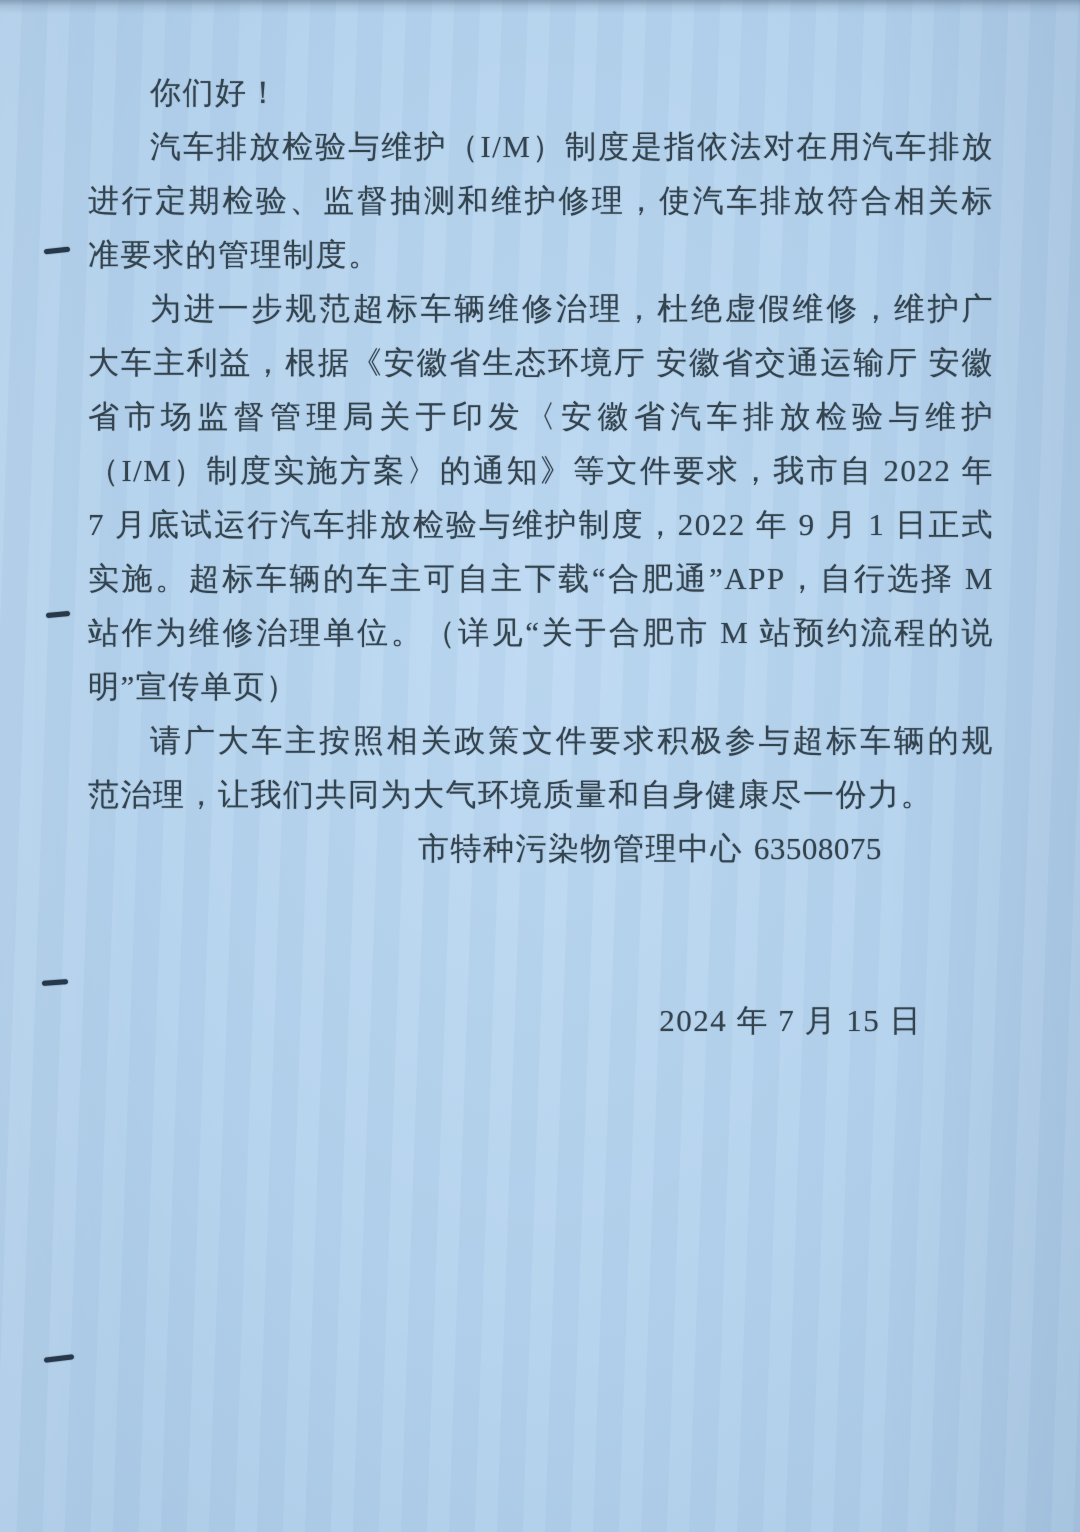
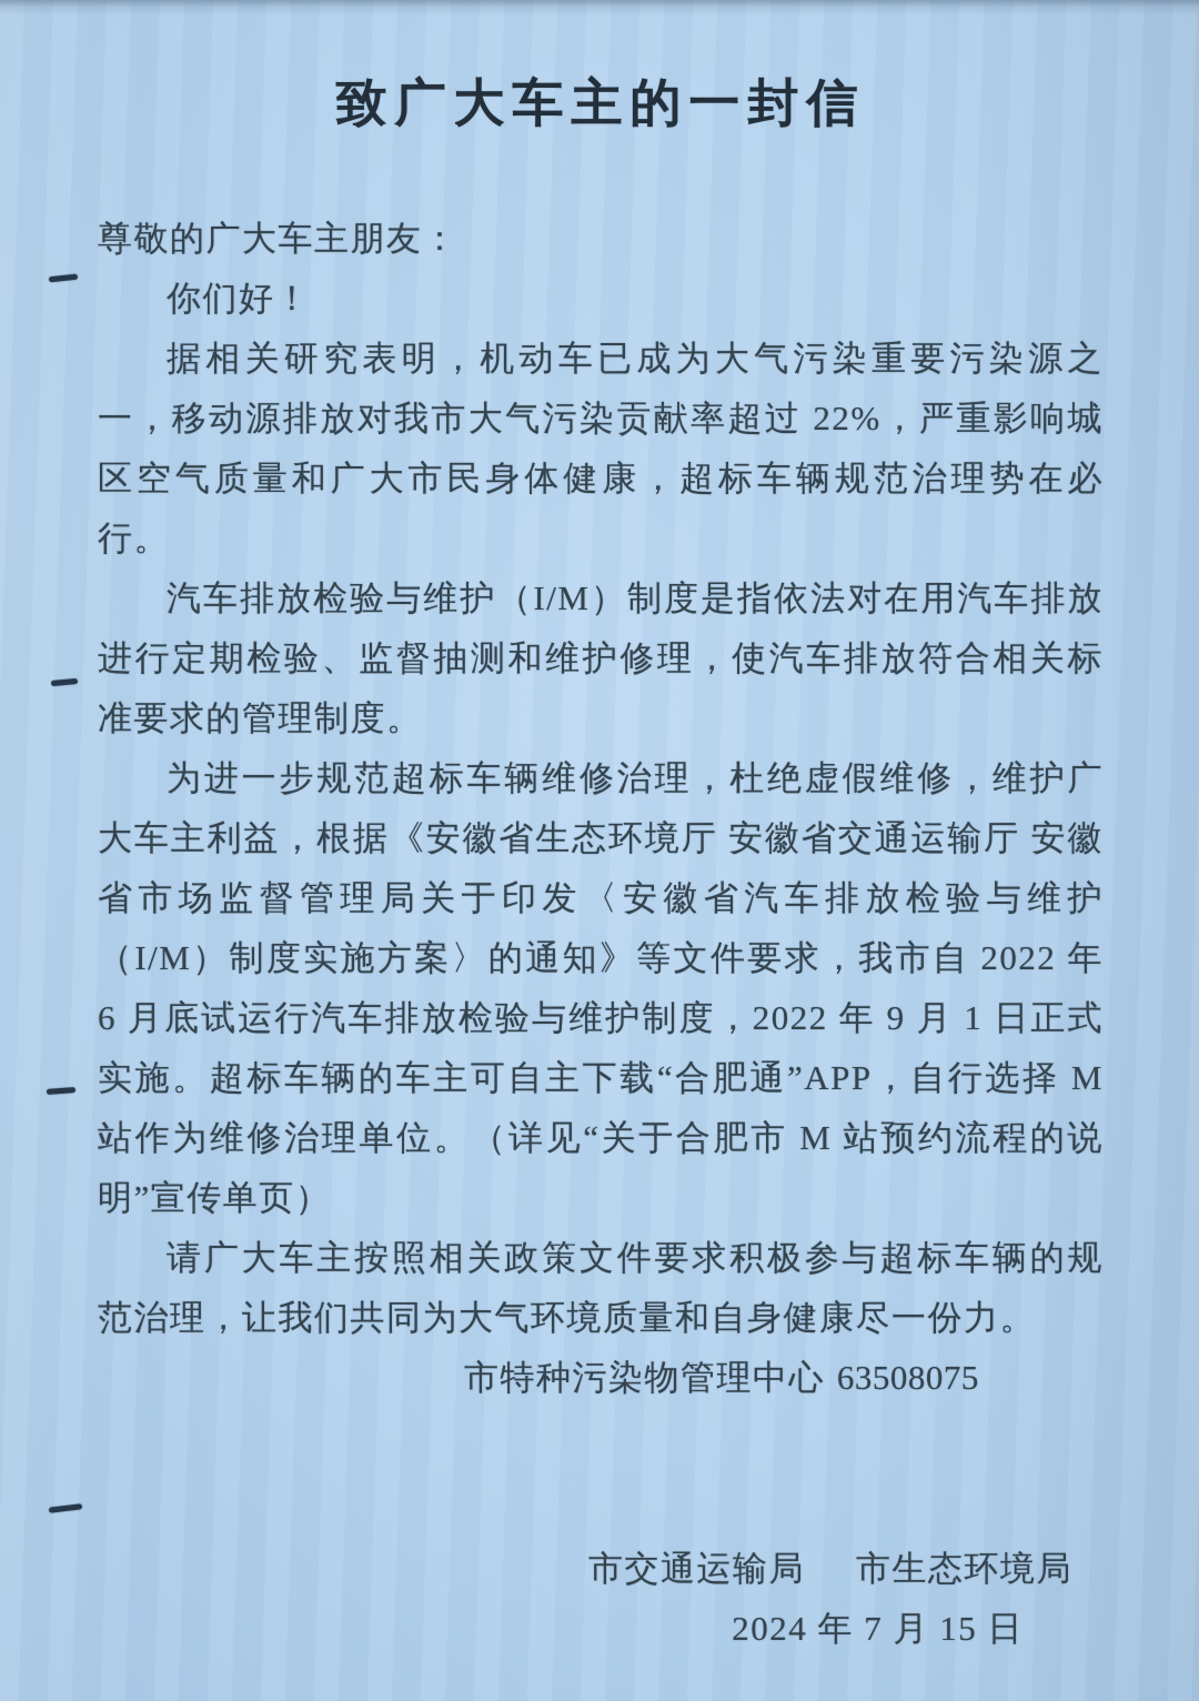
+ 致广大车主的一封信
+ 尊敬的广大车主朋友：
  你们好！
+ 据相关研究表明，机动车已成为大气污染重要污染源之一，移动源排放对我市大气污染贡献率超过 22%，严重影响城区空气质量和广大市民身体健康，超标车辆规范治理势在必行。
  汽车排放检验与维护（I/M）制度是指依法对在用汽车排放进行定期检验、监督抽测和维护修理，使汽车排放符合相关标准要求的管理制度。
- 为进一步规范超标车辆维修治理，杜绝虚假维修，维护广大车主利益，根据《安徽省生态环境厅 安徽省交通运输厅 安徽省市场监督管理局关于印发〈安徽省汽车排放检验与维护（I/M）制度实施方案〉的通知》等文件要求，我市自 2022 年 7 月底试运行汽车排放检验与维护制度，2022 年 9 月 1 日正式实施。超标车辆的车主可自主下载“合肥通”APP，自行选择 M 站作为维修治理单位。（详见“关于合肥市 M 站预约流程的说明”宣传单页）
+ 为进一步规范超标车辆维修治理，杜绝虚假维修，维护广大车主利益，根据《安徽省生态环境厅 安徽省交通运输厅 安徽省市场监督管理局关于印发〈安徽省汽车排放检验与维护（I/M）制度实施方案〉的通知》等文件要求，我市自 2022 年 6 月底试运行汽车排放检验与维护制度，2022 年 9 月 1 日正式实施。超标车辆的车主可自主下载“合肥通”APP，自行选择 M 站作为维修治理单位。（详见“关于合肥市 M 站预约流程的说明”宣传单页）
  请广大车主按照相关政策文件要求积极参与超标车辆的规范治理，让我们共同为大气环境质量和自身健康尽一份力。
  市特种污染物管理中心 63508075
+ 市交通运输局
+ 市生态环境局
  2024 年 7 月 15 日
